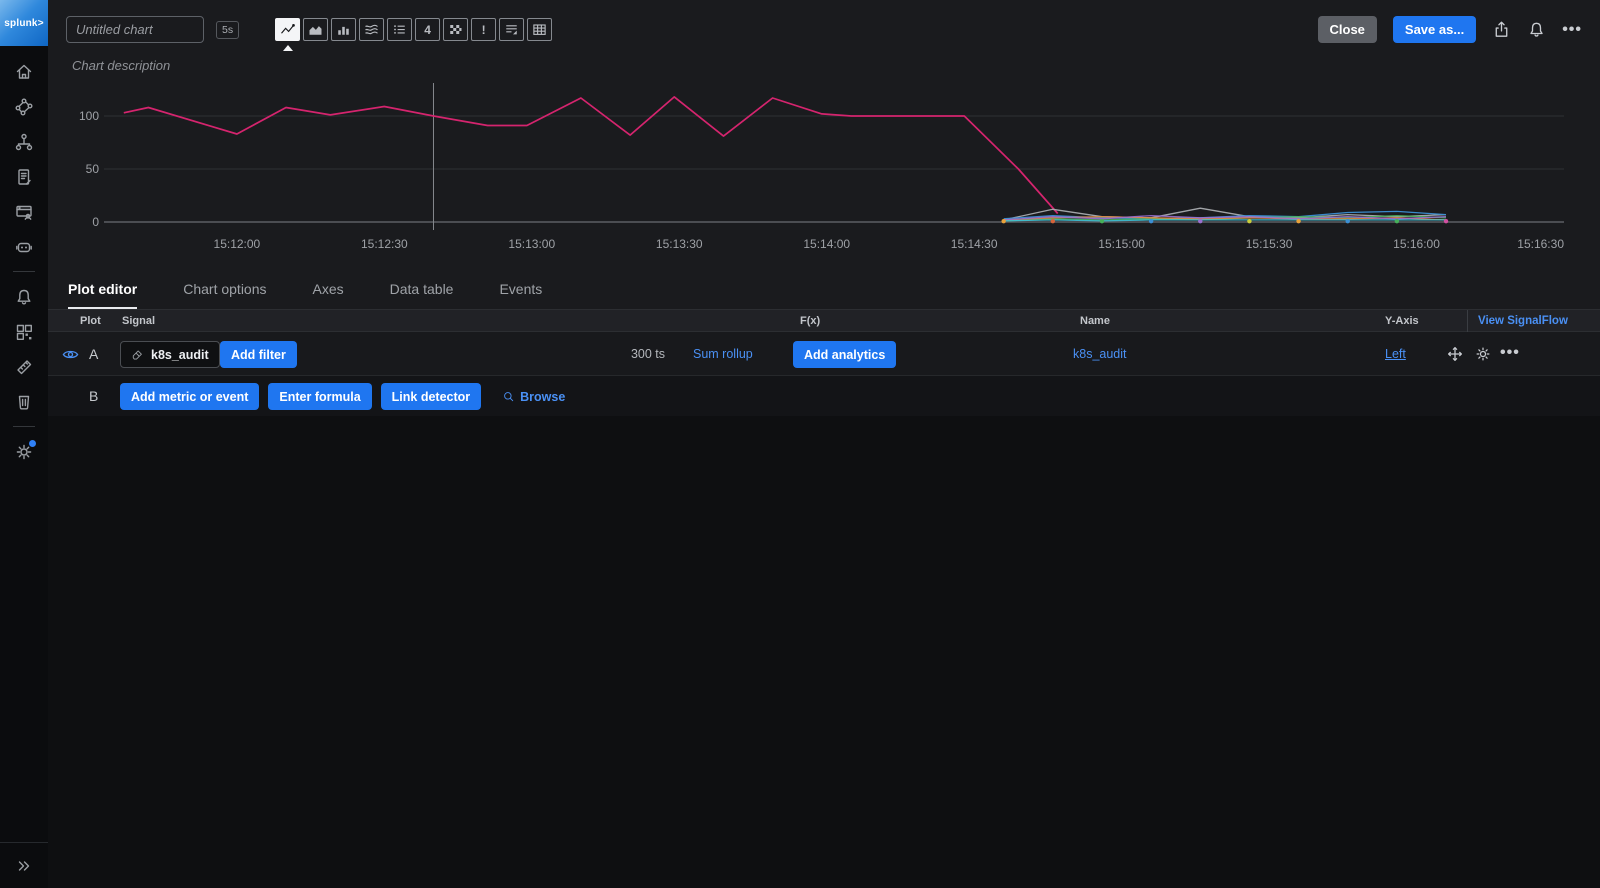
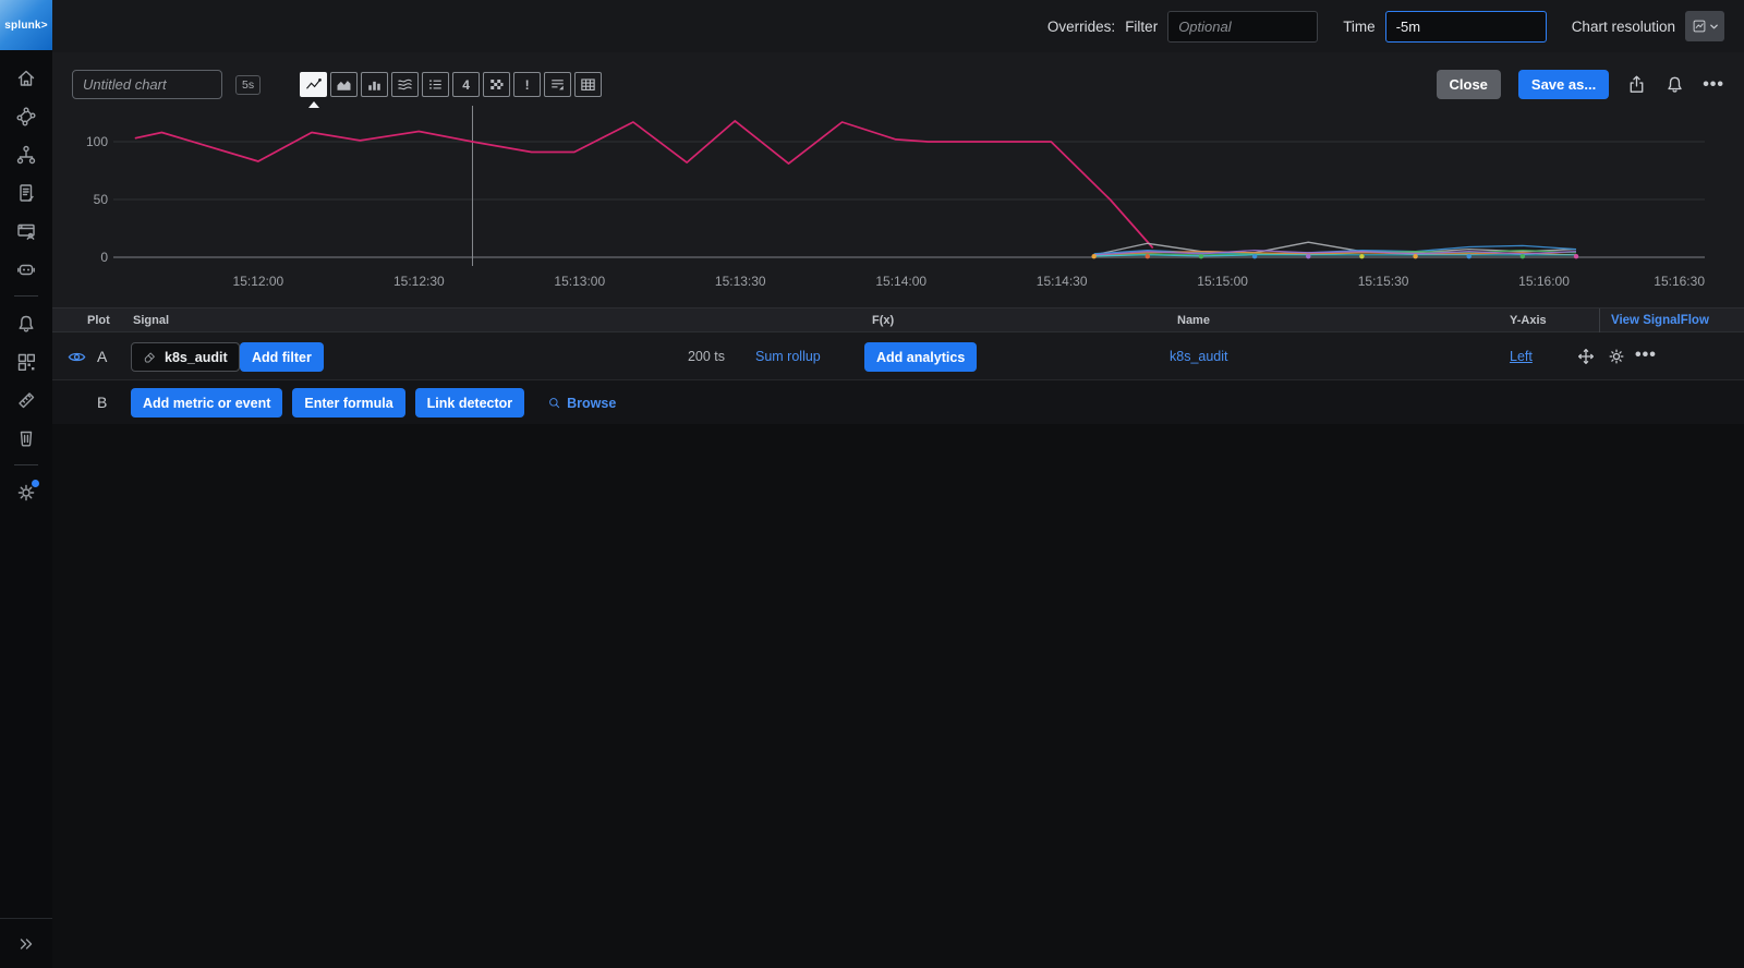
  splunk>
+ Overrides:
+ Filter
+ Optional
+ Time
+ -5m
+ Chart resolution
  Untitled chart
  5s
  4
  !
  Close
  Save as...
  •••
- Chart description
  0
  50
  100
  15:12:00
  15:12:30
  15:13:00
  15:13:30
  15:14:00
  15:14:30
  15:15:00
  15:15:30
  15:16:00
  15:16:30
- Plot editor
- Chart options
- Axes
- Data table
- Events
  Plot
  Signal
  F(x)
  Name
  Y-Axis
  View SignalFlow
  A
  k8s_audit
  Add filter
- 300 ts
+ 200 ts
  Sum rollup
  Add analytics
  k8s_audit
  Left
  •••
  B
  Add metric or event
  Enter formula
  Link detector
  Browse
